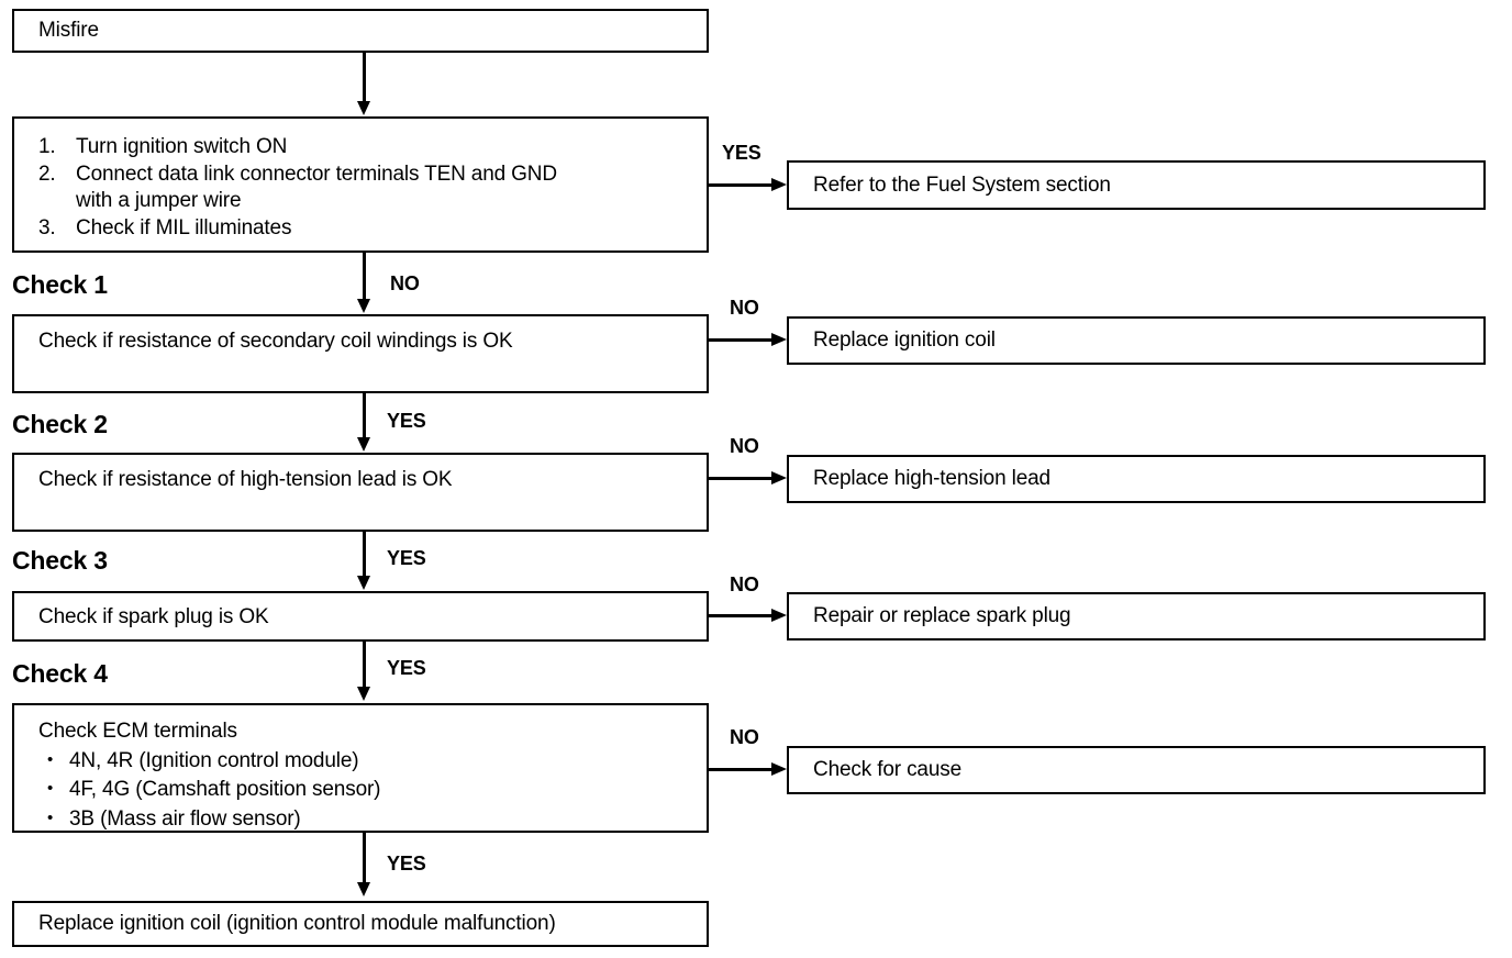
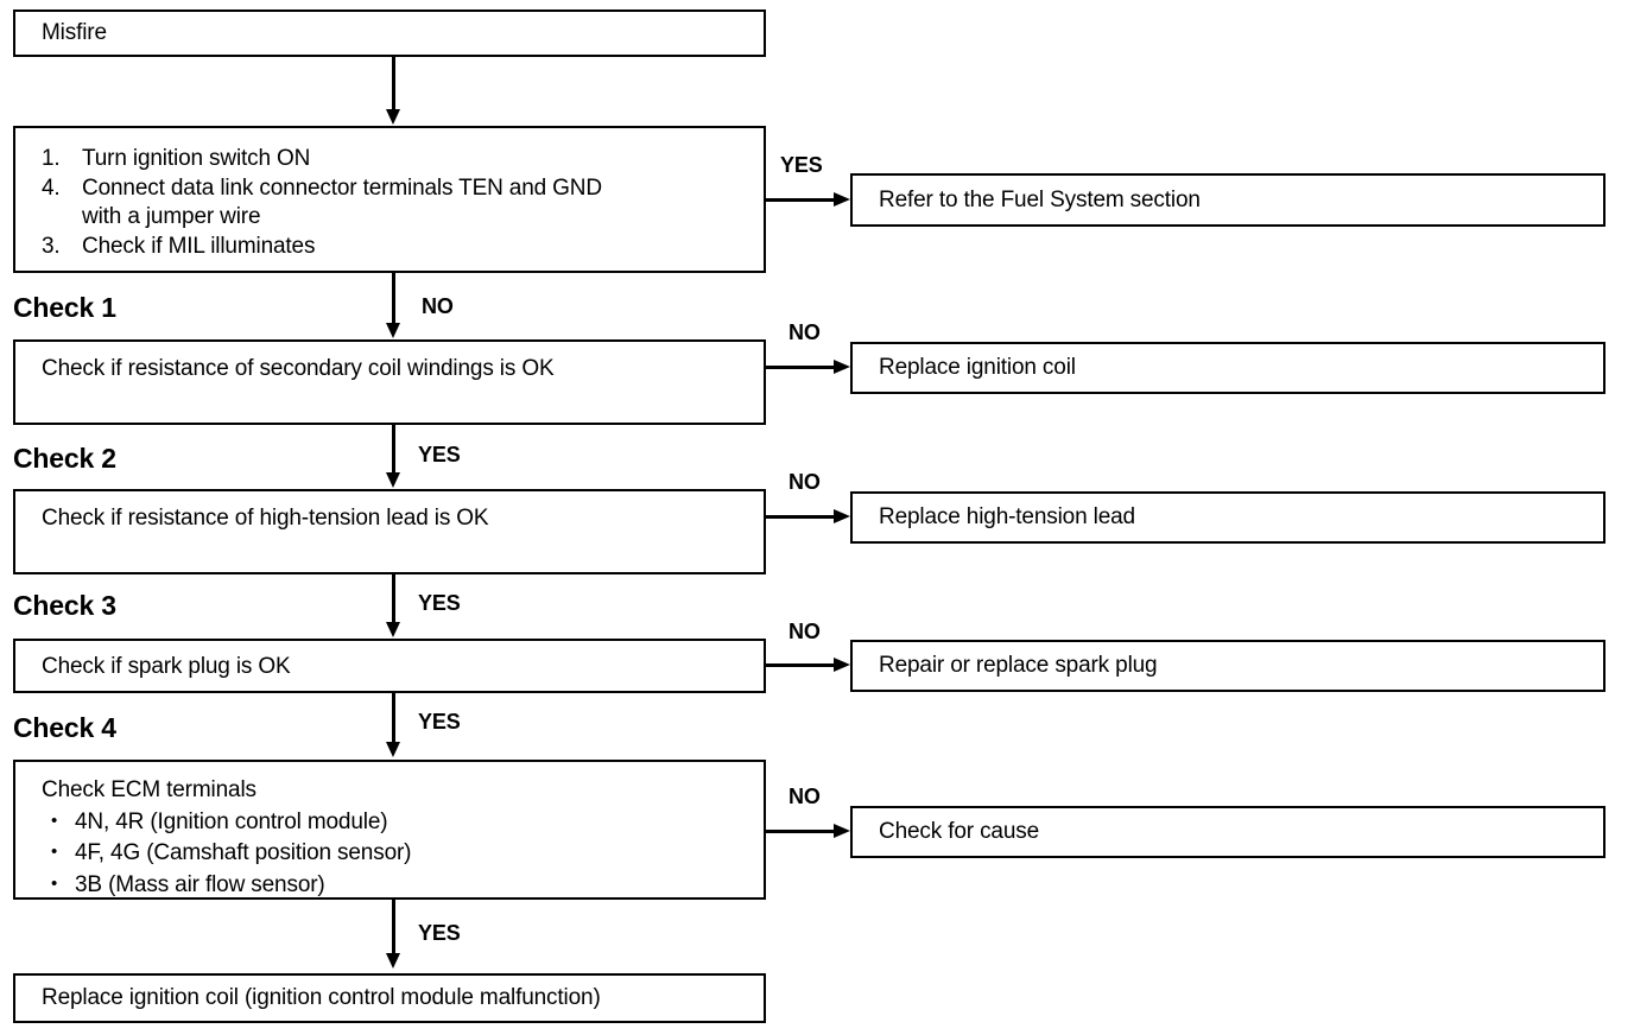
  Misfire
  1.
  Turn ignition switch ON
- 2.
+ 4.
  Connect data link connector terminals TEN and GND
  with a jumper wire
  3.
  Check if MIL illuminates
  YES
  Refer to the Fuel System section
  NO
  Check 1
  Check if resistance of secondary coil windings is OK
  NO
  Replace ignition coil
  YES
  Check 2
  Check if resistance of high-tension lead is OK
  NO
  Replace high-tension lead
  YES
  Check 3
  Check if spark plug is OK
  NO
  Repair or replace spark plug
  YES
  Check 4
  Check ECM terminals
  •
  4N, 4R (Ignition control module)
  •
  4F, 4G (Camshaft position sensor)
  •
  3B (Mass air flow sensor)
  NO
  Check for cause
  YES
  Replace ignition coil (ignition control module malfunction)
